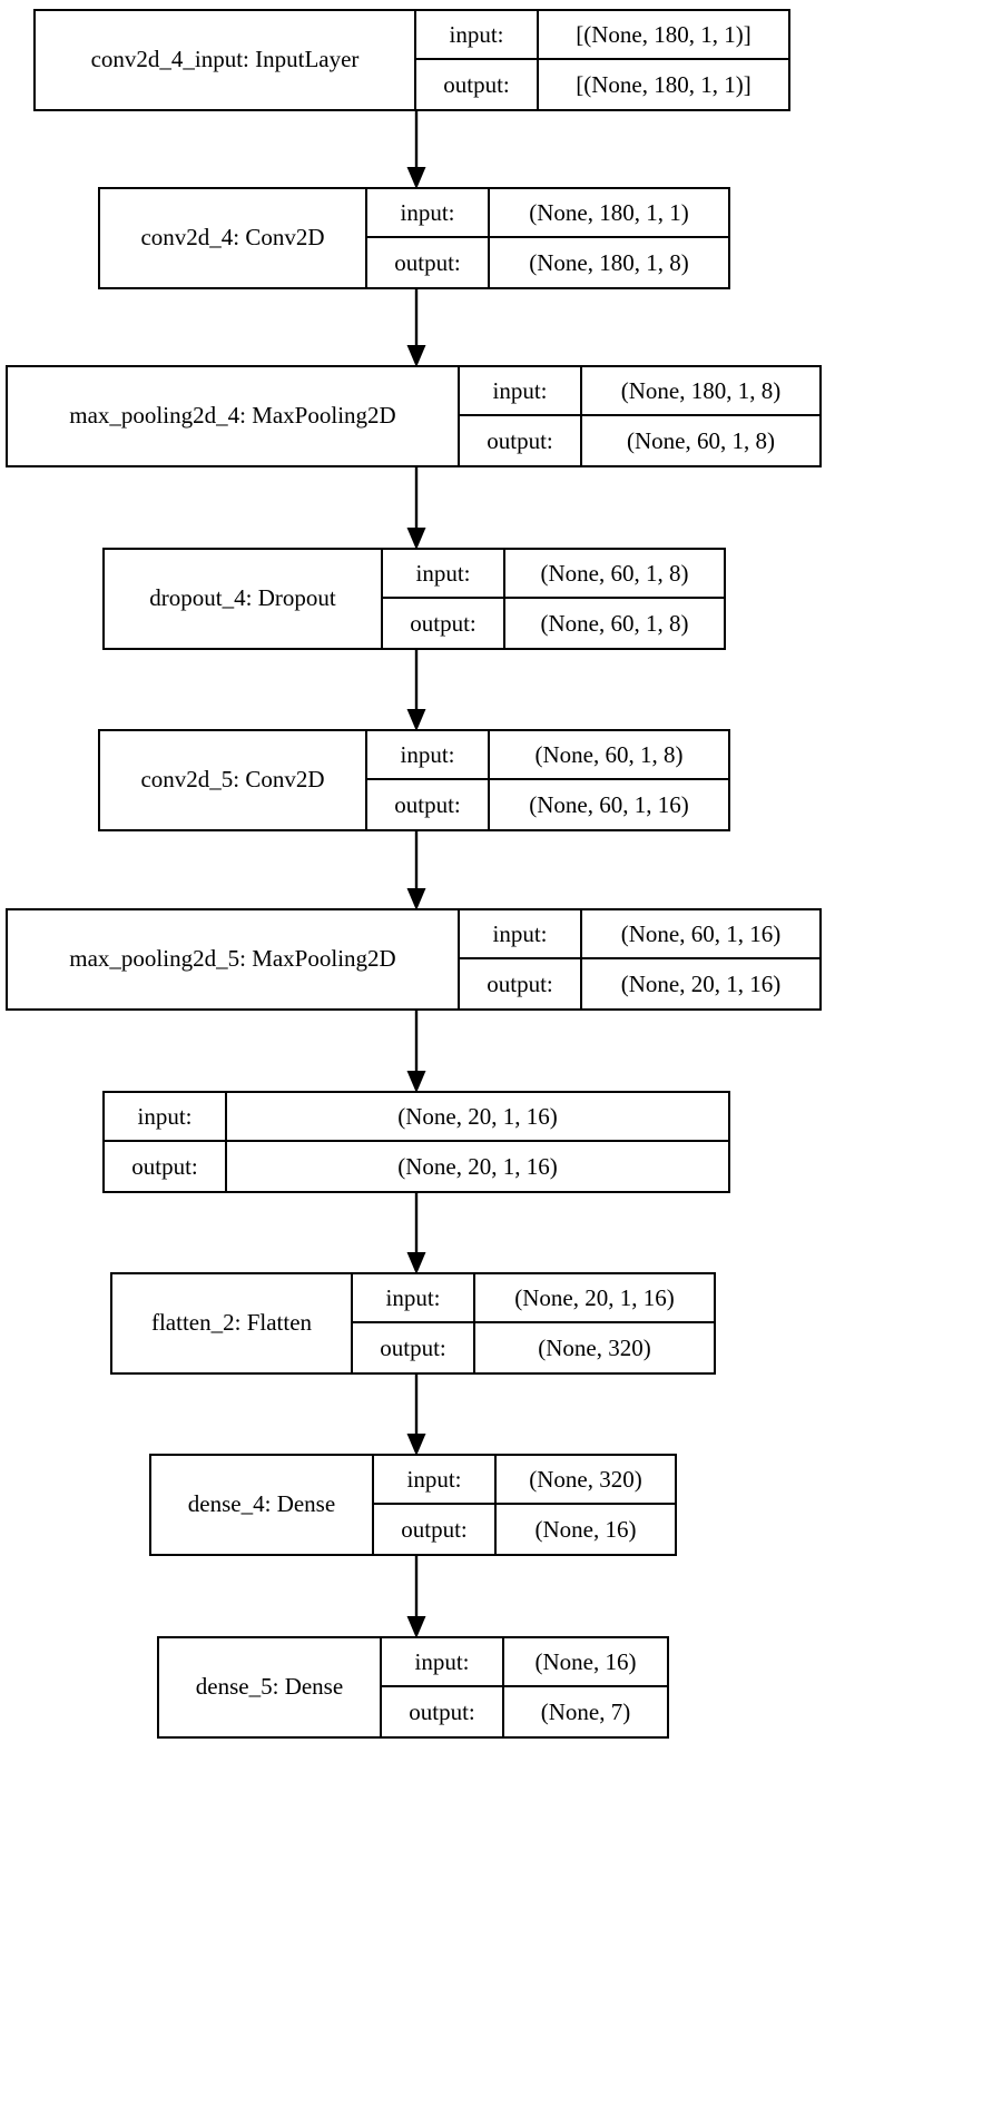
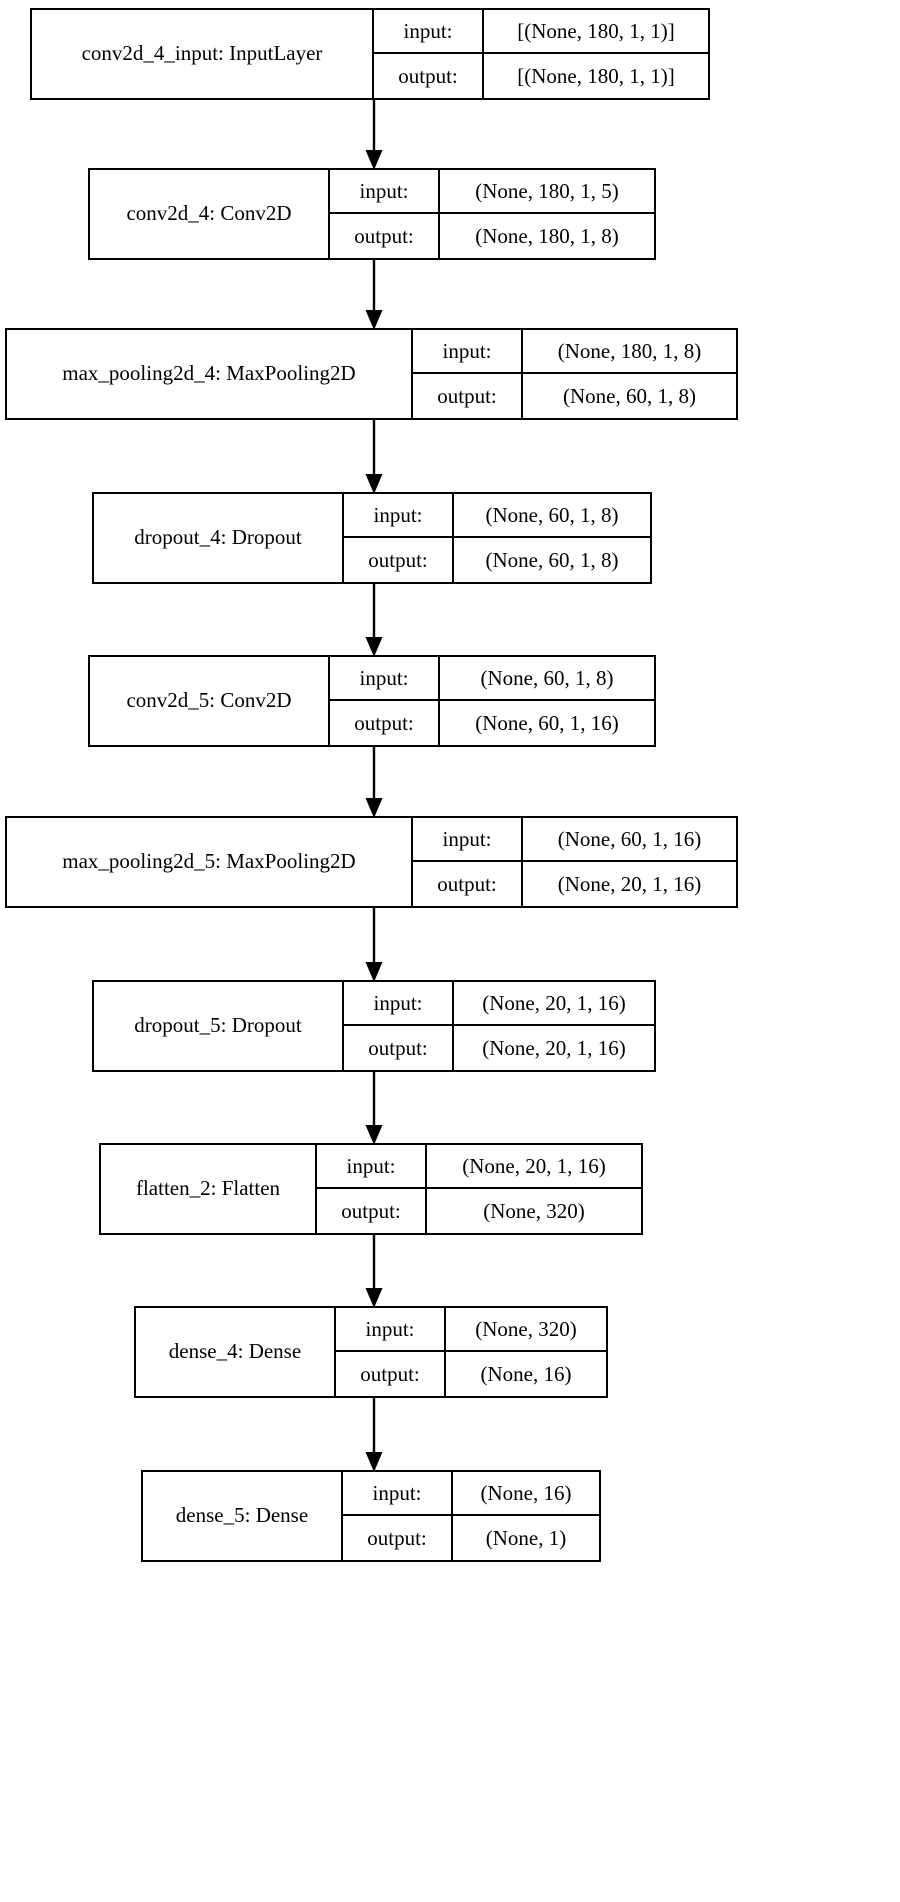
  conv2d_4_input: InputLayer
  input:
  [(None, 180, 1, 1)]
  output:
  [(None, 180, 1, 1)]
  conv2d_4: Conv2D
  input:
- (None, 180, 1, 1)
+ (None, 180, 1, 5)
  output:
  (None, 180, 1, 8)
  max_pooling2d_4: MaxPooling2D
  input:
  (None, 180, 1, 8)
  output:
  (None, 60, 1, 8)
  dropout_4: Dropout
  input:
  (None, 60, 1, 8)
  output:
  (None, 60, 1, 8)
  conv2d_5: Conv2D
  input:
  (None, 60, 1, 8)
  output:
  (None, 60, 1, 16)
  max_pooling2d_5: MaxPooling2D
  input:
  (None, 60, 1, 16)
  output:
  (None, 20, 1, 16)
+ dropout_5: Dropout
  input:
  (None, 20, 1, 16)
  output:
  (None, 20, 1, 16)
  flatten_2: Flatten
  input:
  (None, 20, 1, 16)
  output:
  (None, 320)
  dense_4: Dense
  input:
  (None, 320)
  output:
  (None, 16)
  dense_5: Dense
  input:
  (None, 16)
  output:
- (None, 7)
+ (None, 1)
